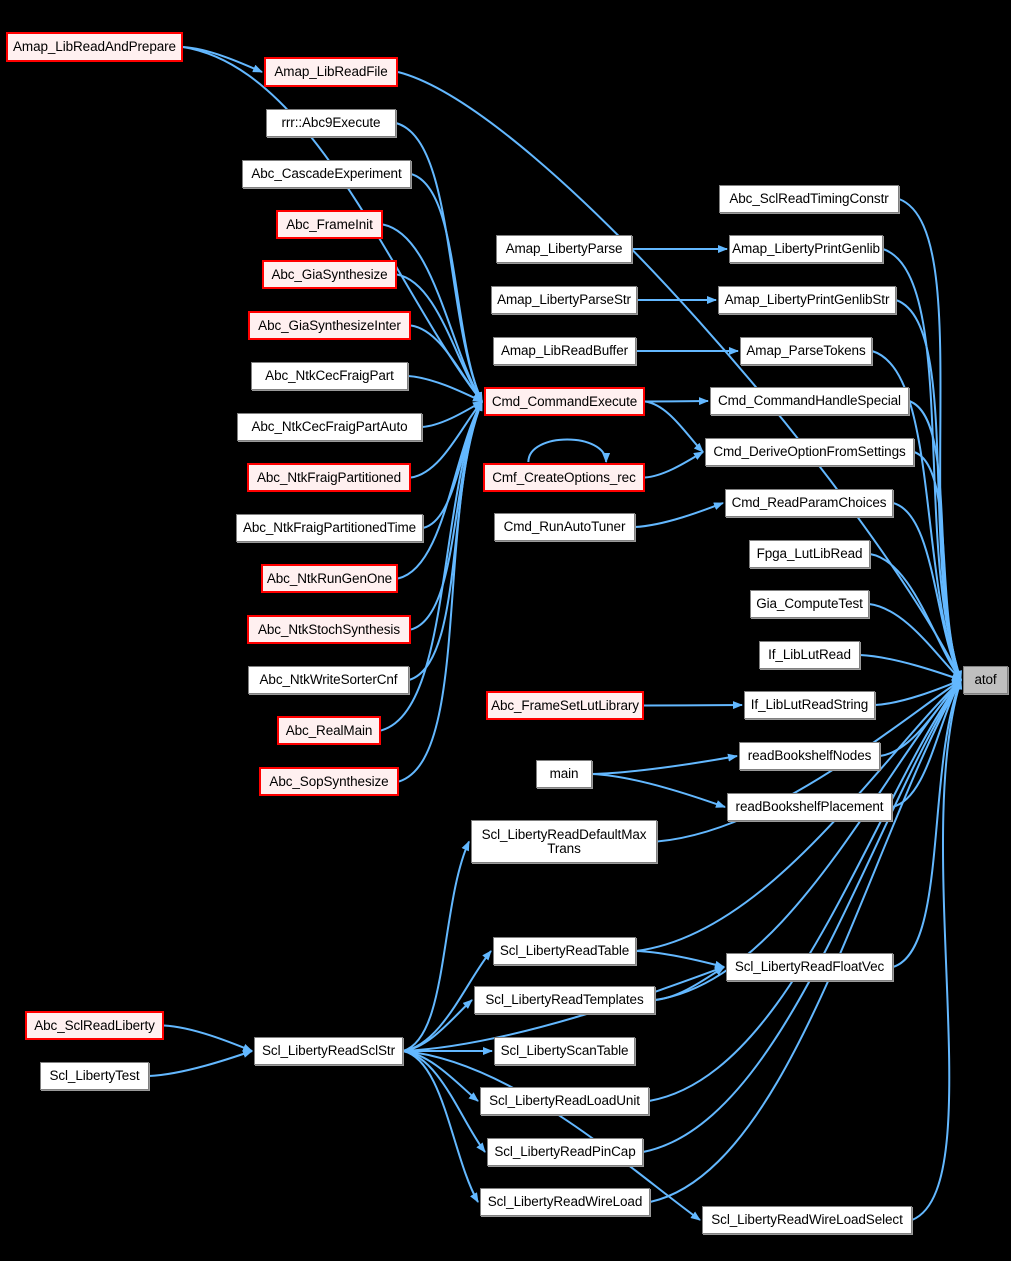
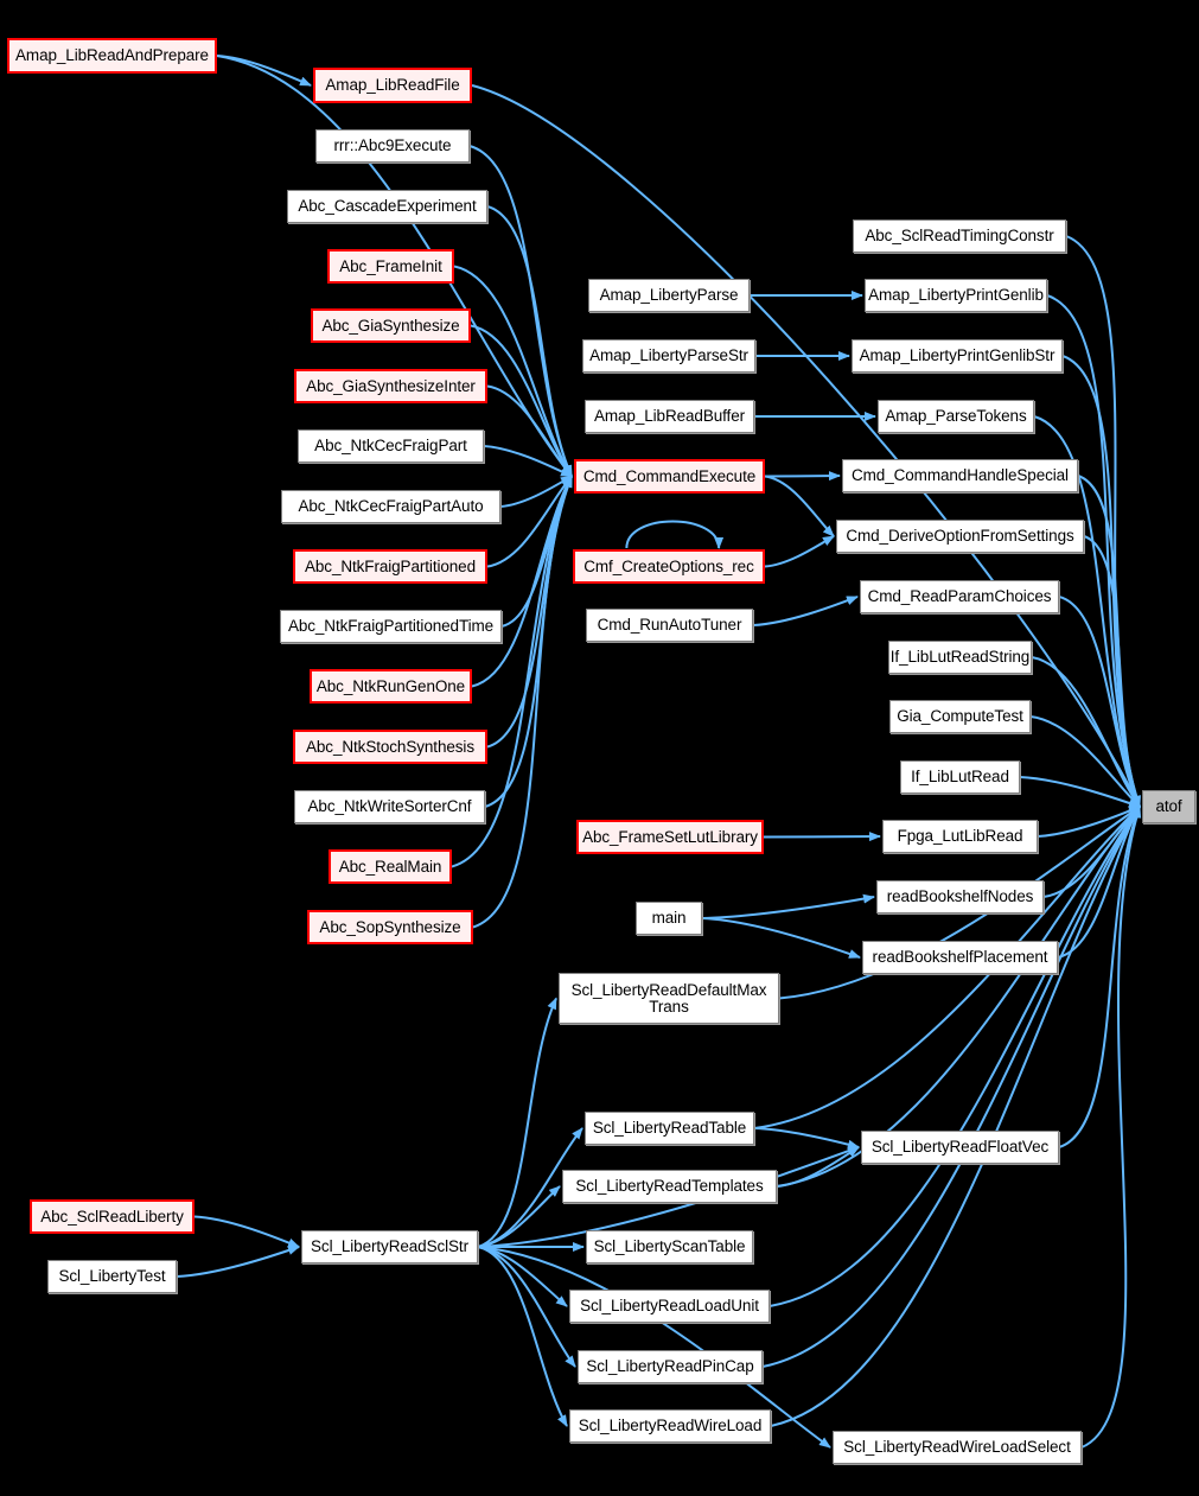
  Amap_LibReadAndPrepare
  Amap_LibReadFile
  rrr::Abc9Execute
  Abc_CascadeExperiment
  Abc_FrameInit
  Abc_GiaSynthesize
  Abc_GiaSynthesizeInter
  Abc_NtkCecFraigPart
  Abc_NtkCecFraigPartAuto
  Abc_NtkFraigPartitioned
  Abc_NtkFraigPartitionedTime
  Abc_NtkRunGenOne
  Abc_NtkStochSynthesis
  Abc_NtkWriteSorterCnf
  Abc_RealMain
  Abc_SopSynthesize
  Amap_LibertyParse
  Amap_LibertyParseStr
  Amap_LibReadBuffer
  Cmd_CommandExecute
  Cmf_CreateOptions_rec
  Cmd_RunAutoTuner
  Abc_FrameSetLutLibrary
  main
  Scl_LibertyReadDefaultMax
  Trans
  Scl_LibertyReadTable
  Scl_LibertyReadTemplates
  Scl_LibertyScanTable
  Scl_LibertyReadLoadUnit
  Scl_LibertyReadPinCap
  Scl_LibertyReadWireLoad
  Abc_SclReadLiberty
  Scl_LibertyTest
  Scl_LibertyReadSclStr
  Abc_SclReadTimingConstr
  Amap_LibertyPrintGenlib
  Amap_LibertyPrintGenlibStr
  Amap_ParseTokens
  Cmd_CommandHandleSpecial
  Cmd_DeriveOptionFromSettings
  Cmd_ReadParamChoices
- Fpga_LutLibRead
+ If_LibLutReadString
  Gia_ComputeTest
  If_LibLutRead
- If_LibLutReadString
+ Fpga_LutLibRead
  readBookshelfNodes
  readBookshelfPlacement
  Scl_LibertyReadFloatVec
  Scl_LibertyReadWireLoadSelect
  atof
